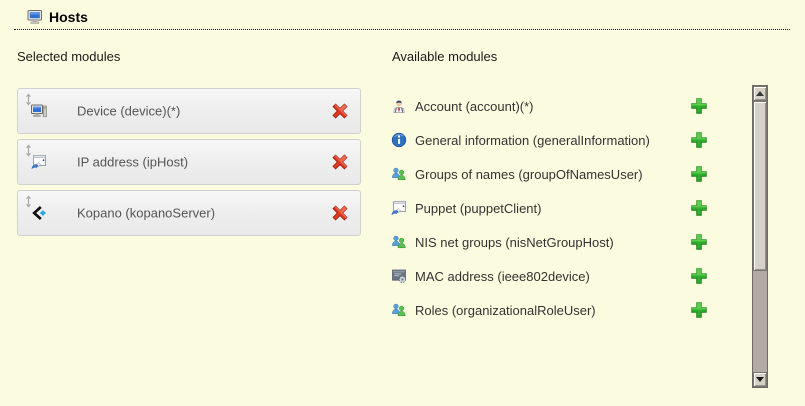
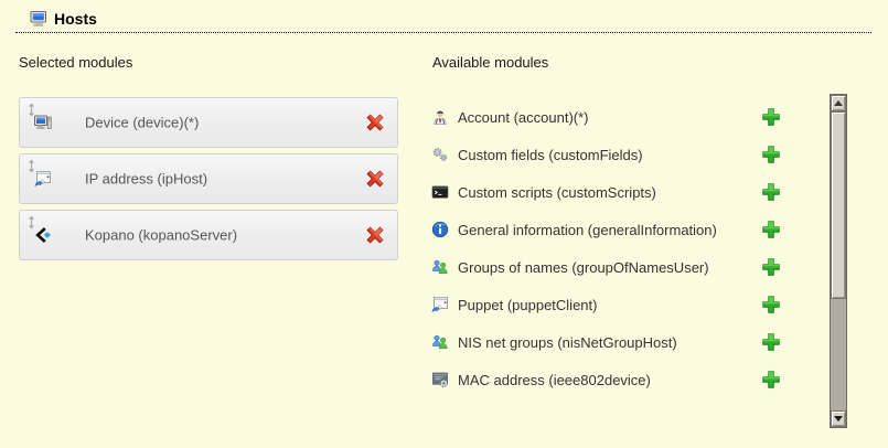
  Hosts
  Selected modules
  Available modules
  Device (device)(*)
  IP address (ipHost)
  Kopano (kopanoServer)
  Account (account)(*)
+ Custom fields (customFields)
+ Custom scripts (customScripts)
  General information (generalInformation)
  Groups of names (groupOfNamesUser)
  Puppet (puppetClient)
  NIS net groups (nisNetGroupHost)
  MAC address (ieee802device)
- Roles (organizationalRoleUser)
